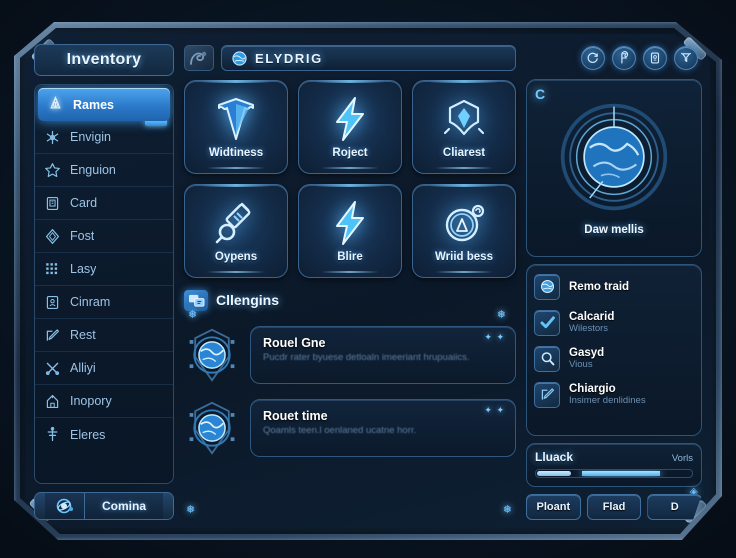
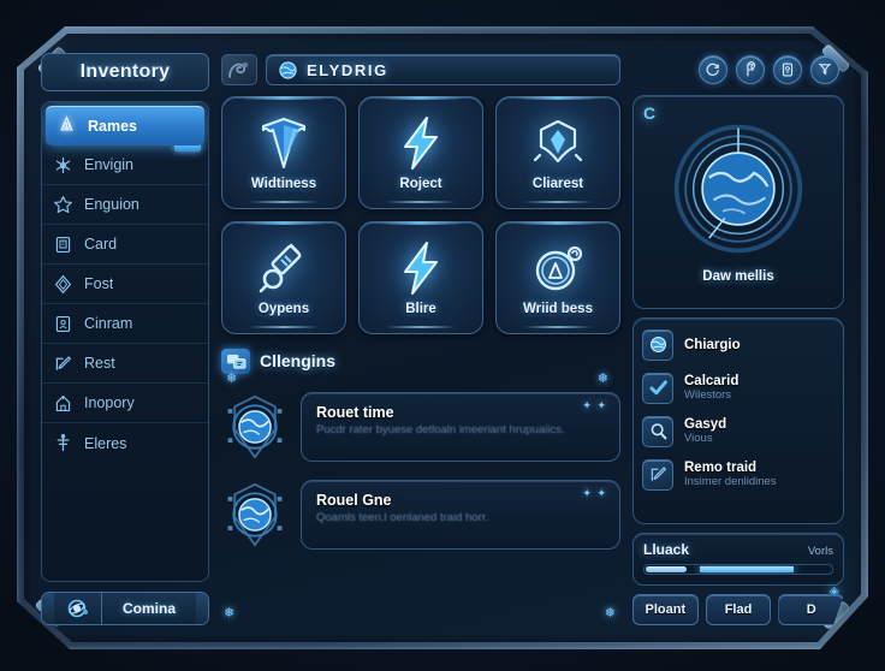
  Inventory
  Rames
  Envigin
  Enguion
  Card
  Fost
- Lasy
  Cinram
  Rest
- Alliyi
  Inopory
  Eleres
  Comina
  ELYDRIG
  Widtiness
  Roject
  Cliarest
  Oypens
  Blire
  Wriid bess
  Cllengins
  ❅
  ❅
  ❅
  ❅
  ✦ ✦
- Rouel Gne
+ Rouet time
  Pucdr rater byuese detloaln imeeriant hrupuaiics.
  ✦ ✦
- Rouet time
+ Rouel Gne
- Qoamls teen.l oenlaned ucatne horr.
+ Qoamls teen.l oenlaned traid horr.
  C
  Daw mellis
- Remo traid
+ Chiargio
  Calcarid
  Wilestors
  Gasyd
  Vious
- Chiargio
+ Remo traid
  Insimer denlidines
  Lluack
  Vorls
  ◈
  Ploant
  Flad
  D
